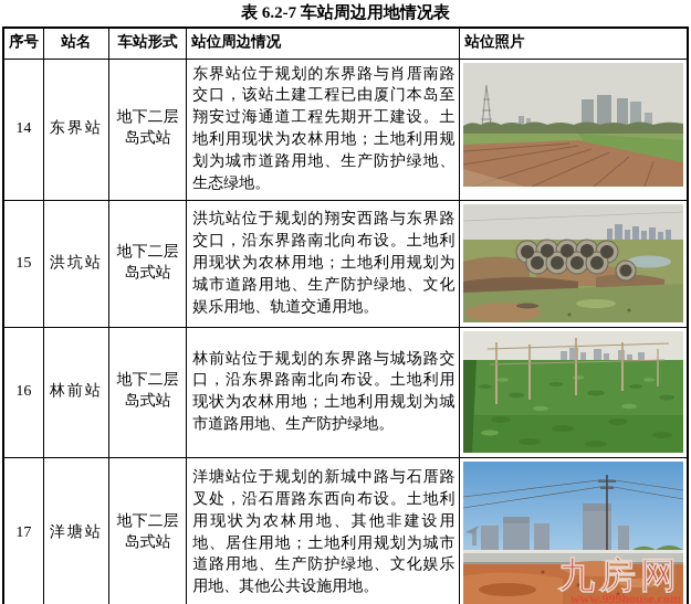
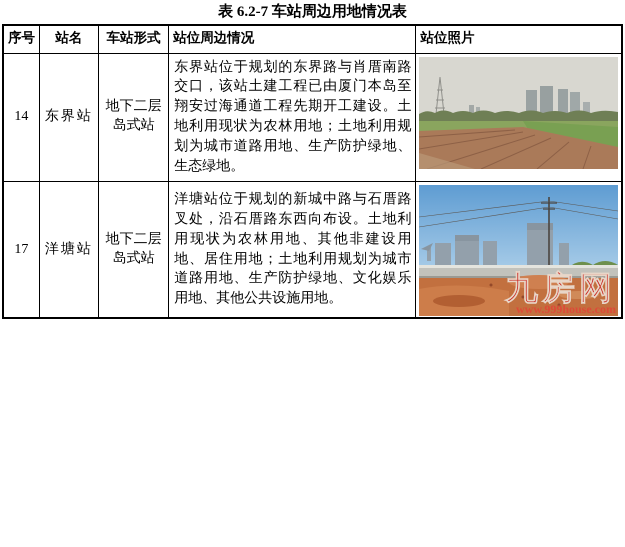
  表 6.2-7 车站周边用地情况表
  序号	站名	车站形式	站位周边情况	站位照片
  14	东界站	地下二层岛式站	东界站位于规划的东界路与肖厝南路交口，该站土建工程已由厦门本岛至翔安过海通道工程先期开工建设。土地利用现状为农林用地；土地利用规划为城市道路用地、生产防护绿地、生态绿地。
- 15	洪坑站	地下二层岛式站	洪坑站位于规划的翔安西路与东界路交口，沿东界路南北向布设。土地利用现状为农林用地；土地利用规划为城市道路用地、生产防护绿地、文化娱乐用地、轨道交通用地。
- 16	林前站	地下二层岛式站	林前站位于规划的东界路与城场路交口，沿东界路南北向布设。土地利用现状为农林用地；土地利用规划为城市道路用地、生产防护绿地。
  17	洋塘站	地下二层岛式站	洋塘站位于规划的新城中路与石厝路叉处，沿石厝路东西向布设。土地利用现状为农林用地、其他非建设用地、居住用地；土地利用规划为城市道路用地、生产防护绿地、文化娱乐用地、其他公共设施用地。	九房网 www.999house.com
